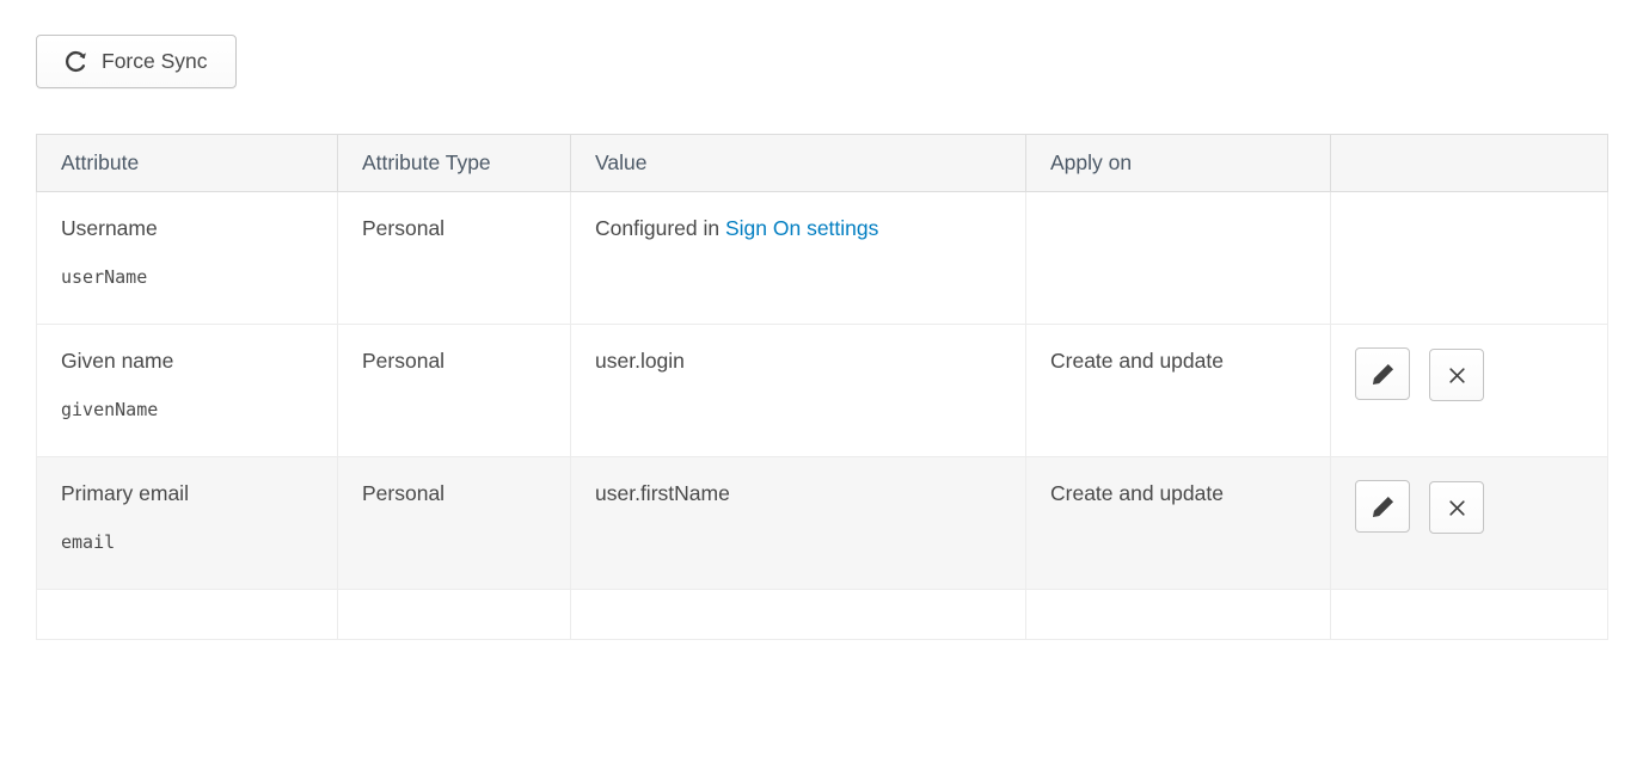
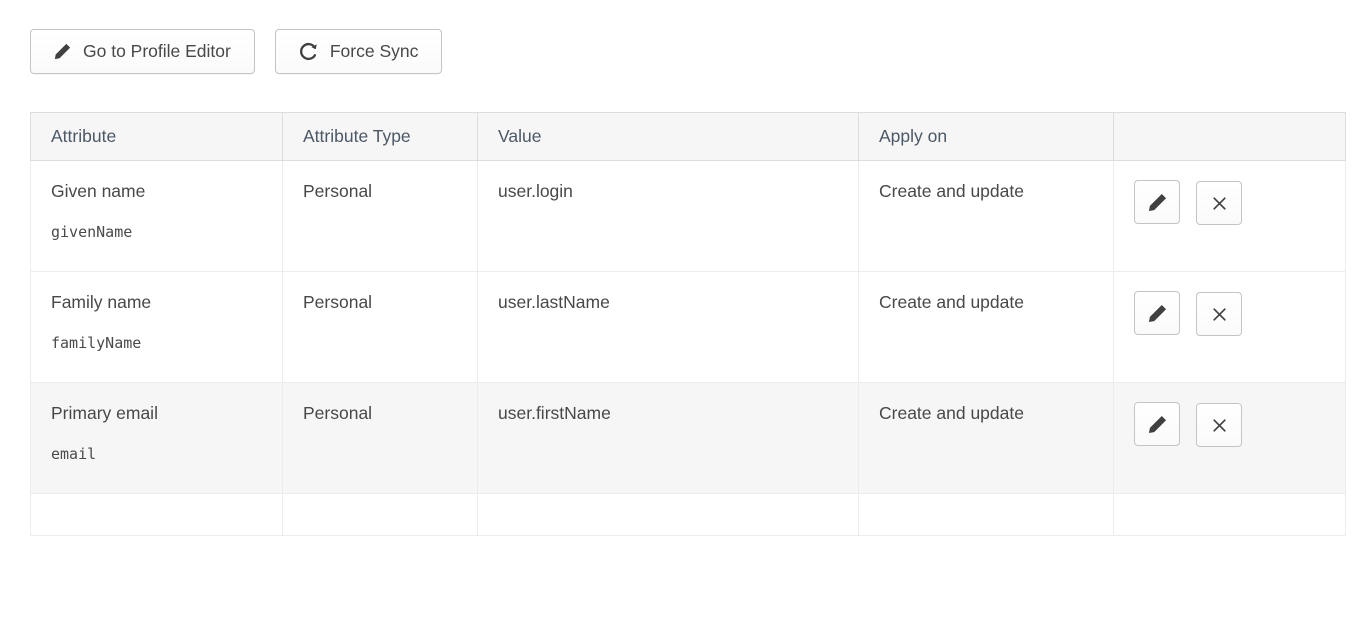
+ Go to Profile Editor
  Force Sync
  Attribute	Attribute Type	Value	Apply on
- UsernameuserName	Personal	Configured in Sign On settings
  Given namegivenName	Personal	user.login	Create and update
+ Family namefamilyName	Personal	user.lastName	Create and update
  Primary emailemail	Personal	user.firstName	Create and update
